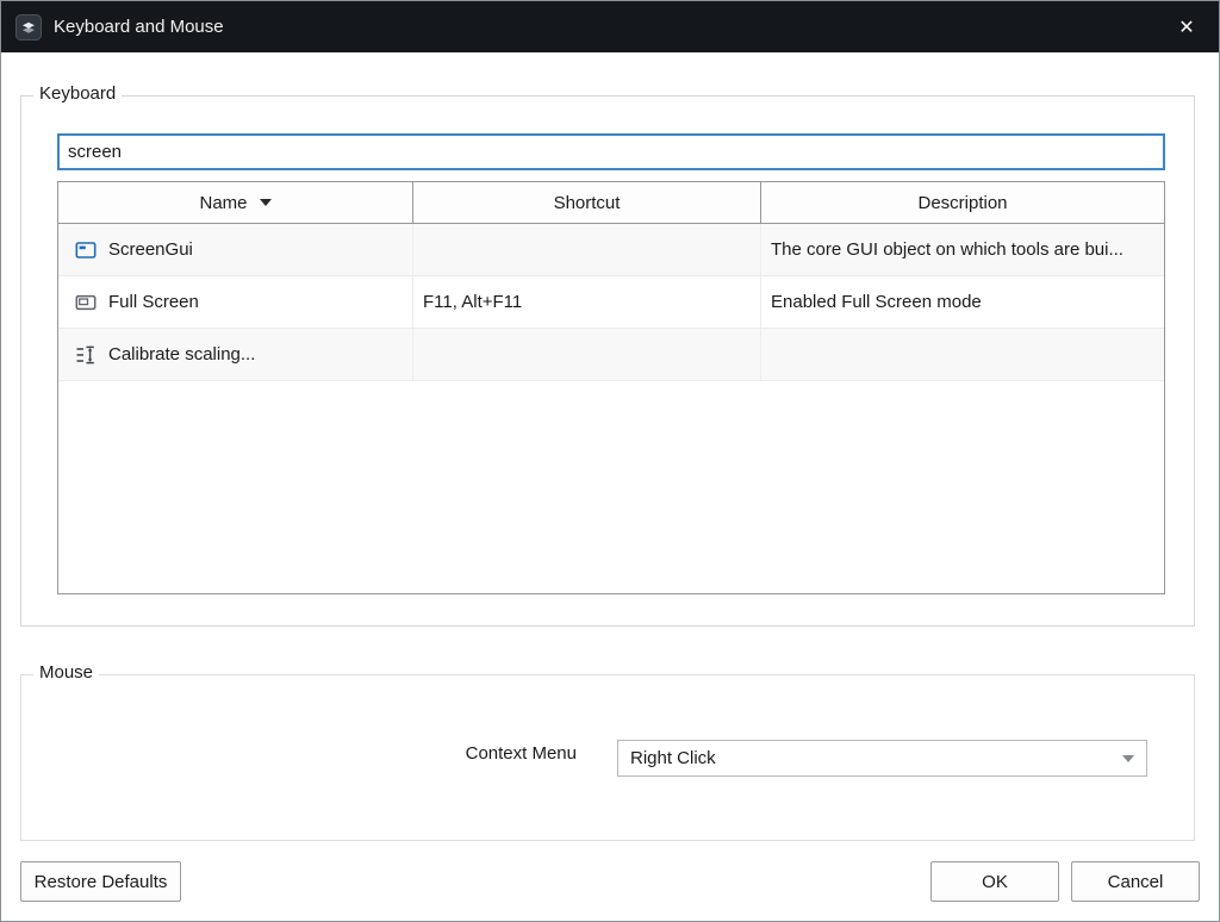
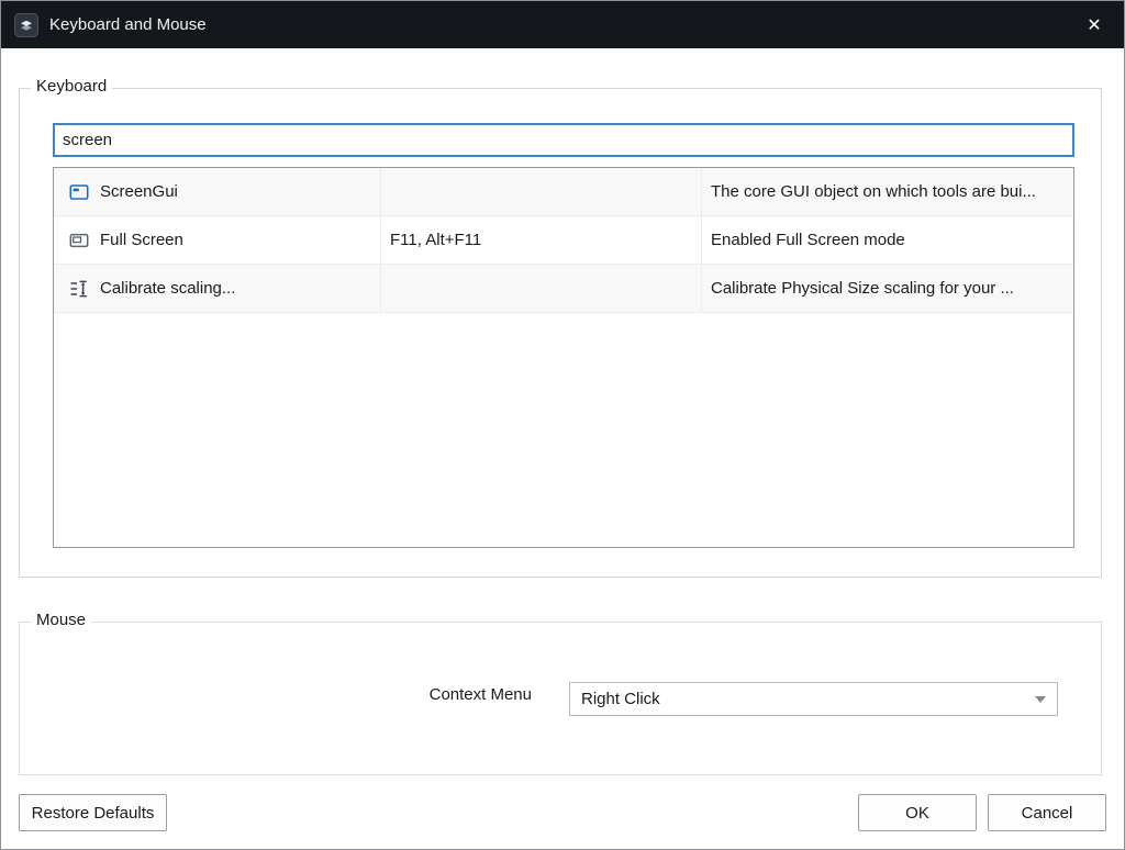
  Keyboard and Mouse
  ✕
  Keyboard
  screen
- Name
- Shortcut
- Description
  ScreenGui
  The core GUI object on which tools are bui...
  Full Screen
  F11, Alt+F11
  Enabled Full Screen mode
  Calibrate scaling...
+ Calibrate Physical Size scaling for your ...
  Mouse
  Context Menu
  Right Click
  Restore Defaults
  OK
  Cancel
